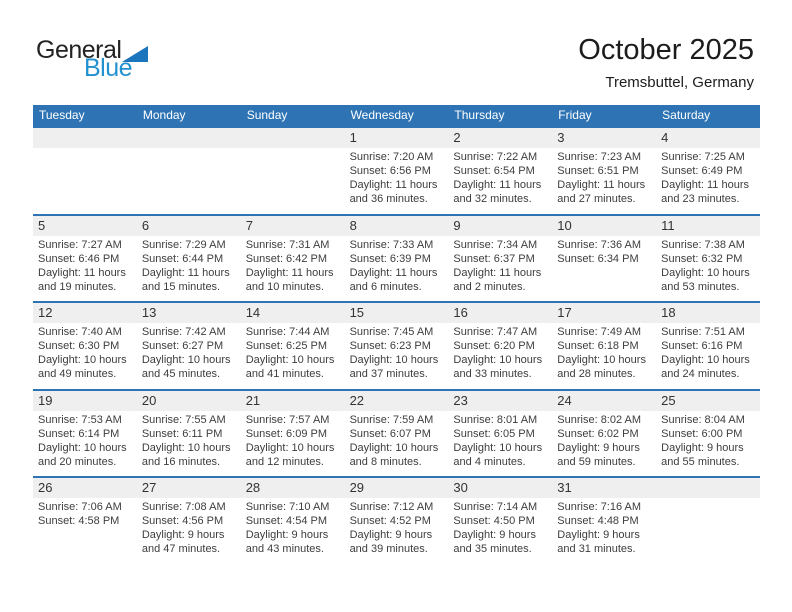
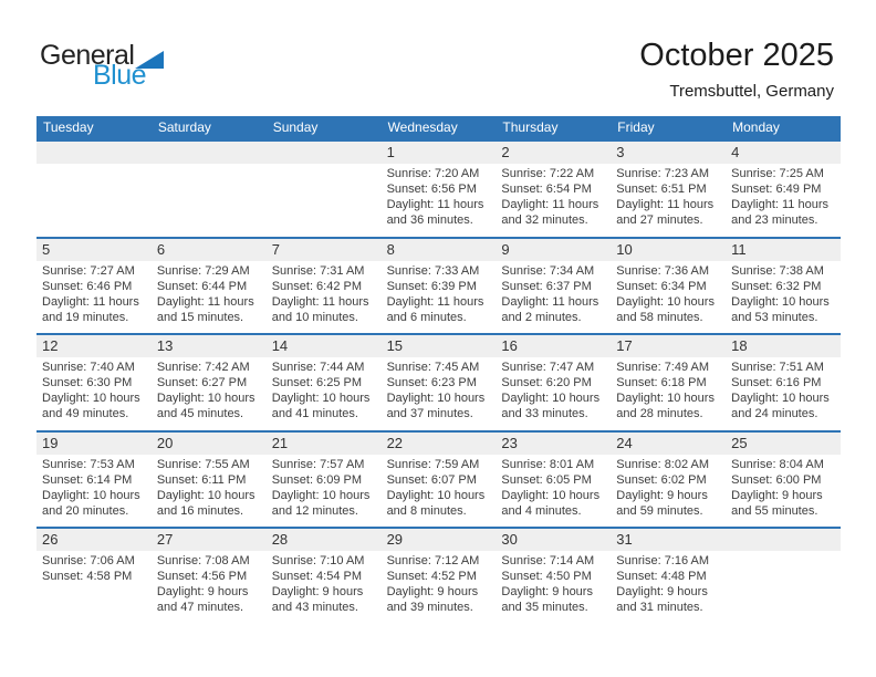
  General
  Blue
  October 2025
  Tremsbuttel, Germany
  Tuesday
- Monday
+ Saturday
  Sunday
  Wednesday
  Thursday
  Friday
- Saturday
+ Monday
  1
  2
  3
  4
  Sunrise: 7:20 AM
  Sunset: 6:56 PM
  Daylight: 11 hours and 36 minutes.
  Sunrise: 7:22 AM
  Sunset: 6:54 PM
  Daylight: 11 hours and 32 minutes.
  Sunrise: 7:23 AM
  Sunset: 6:51 PM
  Daylight: 11 hours and 27 minutes.
  Sunrise: 7:25 AM
  Sunset: 6:49 PM
  Daylight: 11 hours and 23 minutes.
  5
  6
  7
  8
  9
  10
  11
  Sunrise: 7:27 AM
  Sunset: 6:46 PM
  Daylight: 11 hours and 19 minutes.
  Sunrise: 7:29 AM
  Sunset: 6:44 PM
  Daylight: 11 hours and 15 minutes.
  Sunrise: 7:31 AM
  Sunset: 6:42 PM
  Daylight: 11 hours and 10 minutes.
  Sunrise: 7:33 AM
  Sunset: 6:39 PM
  Daylight: 11 hours and 6 minutes.
  Sunrise: 7:34 AM
  Sunset: 6:37 PM
  Daylight: 11 hours and 2 minutes.
  Sunrise: 7:36 AM
  Sunset: 6:34 PM
+ Daylight: 10 hours and 58 minutes.
  Sunrise: 7:38 AM
  Sunset: 6:32 PM
  Daylight: 10 hours and 53 minutes.
  12
  13
  14
  15
  16
  17
  18
  Sunrise: 7:40 AM
  Sunset: 6:30 PM
  Daylight: 10 hours and 49 minutes.
  Sunrise: 7:42 AM
  Sunset: 6:27 PM
  Daylight: 10 hours and 45 minutes.
  Sunrise: 7:44 AM
  Sunset: 6:25 PM
  Daylight: 10 hours and 41 minutes.
  Sunrise: 7:45 AM
  Sunset: 6:23 PM
  Daylight: 10 hours and 37 minutes.
  Sunrise: 7:47 AM
  Sunset: 6:20 PM
  Daylight: 10 hours and 33 minutes.
  Sunrise: 7:49 AM
  Sunset: 6:18 PM
  Daylight: 10 hours and 28 minutes.
  Sunrise: 7:51 AM
  Sunset: 6:16 PM
  Daylight: 10 hours and 24 minutes.
  19
  20
  21
  22
  23
  24
  25
  Sunrise: 7:53 AM
  Sunset: 6:14 PM
  Daylight: 10 hours and 20 minutes.
  Sunrise: 7:55 AM
  Sunset: 6:11 PM
  Daylight: 10 hours and 16 minutes.
  Sunrise: 7:57 AM
  Sunset: 6:09 PM
  Daylight: 10 hours and 12 minutes.
  Sunrise: 7:59 AM
  Sunset: 6:07 PM
  Daylight: 10 hours and 8 minutes.
  Sunrise: 8:01 AM
  Sunset: 6:05 PM
  Daylight: 10 hours and 4 minutes.
  Sunrise: 8:02 AM
  Sunset: 6:02 PM
  Daylight: 9 hours and 59 minutes.
  Sunrise: 8:04 AM
  Sunset: 6:00 PM
  Daylight: 9 hours and 55 minutes.
  26
  27
  28
  29
  30
  31
  Sunrise: 7:06 AM
  Sunset: 4:58 PM
  Sunrise: 7:08 AM
  Sunset: 4:56 PM
  Daylight: 9 hours and 47 minutes.
  Sunrise: 7:10 AM
  Sunset: 4:54 PM
  Daylight: 9 hours and 43 minutes.
  Sunrise: 7:12 AM
  Sunset: 4:52 PM
  Daylight: 9 hours and 39 minutes.
  Sunrise: 7:14 AM
  Sunset: 4:50 PM
  Daylight: 9 hours and 35 minutes.
  Sunrise: 7:16 AM
  Sunset: 4:48 PM
  Daylight: 9 hours and 31 minutes.
